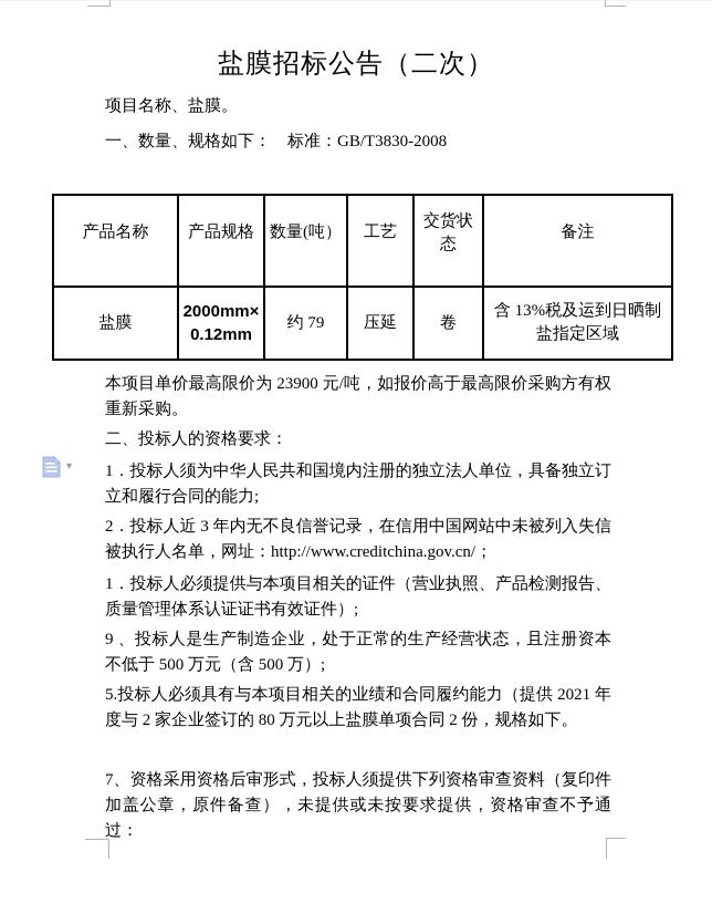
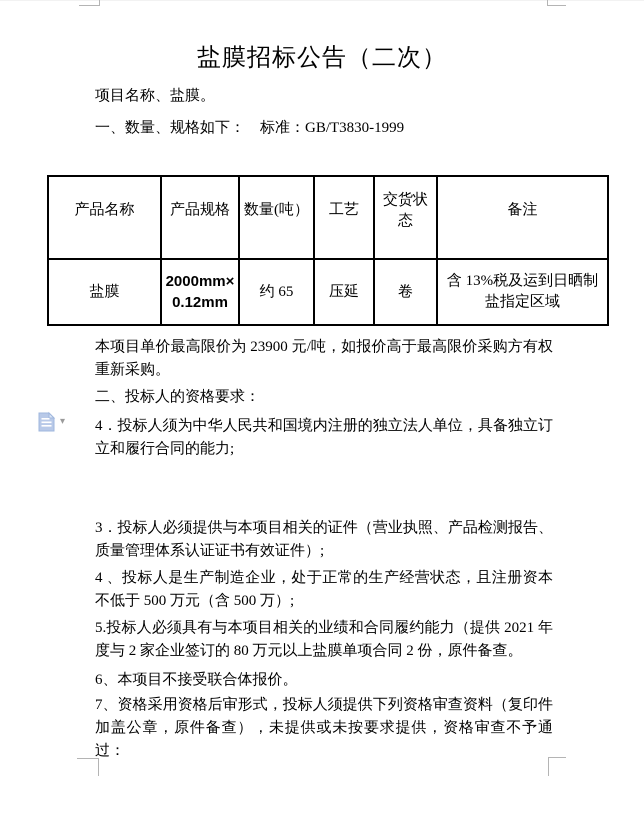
  盐膜招标公告（二次）
  项目名称、盐膜。
- 一、数量、规格如下： 标准：GB/T3830-2008
+ 一、数量、规格如下： 标准：GB/T3830-1999
  产品名称	产品规格	数量(吨）	工艺	交货状态	备注
- 盐膜	2000mm×0.12mm	约 79	压延	卷	含 13%税及运到日晒制盐指定区域
+ 盐膜	2000mm×0.12mm	约 65	压延	卷	含 13%税及运到日晒制盐指定区域
  本项目单价最高限价为 23900 元/吨，如报价高于最高限价采购方有权重新采购。
  二、投标人的资格要求：
- 1．投标人须为中华人民共和国境内注册的独立法人单位，具备独立订立和履行合同的能力;
+ 4．投标人须为中华人民共和国境内注册的独立法人单位，具备独立订立和履行合同的能力;
- 2．投标人近 3 年内无不良信誉记录，在信用中国网站中未被列入失信被执行人名单，网址：http://www.creditchina.gov.cn/；
- 1．投标人必须提供与本项目相关的证件（营业执照、产品检测报告、质量管理体系认证证书有效证件）;
+ 3．投标人必须提供与本项目相关的证件（营业执照、产品检测报告、质量管理体系认证证书有效证件）;
- 9 、投标人是生产制造企业，处于正常的生产经营状态，且注册资本不低于 500 万元（含 500 万）;
+ 4 、投标人是生产制造企业，处于正常的生产经营状态，且注册资本不低于 500 万元（含 500 万）;
- 5.投标人必须具有与本项目相关的业绩和合同履约能力（提供 2021 年度与 2 家企业签订的 80 万元以上盐膜单项合同 2 份，规格如下。
+ 5.投标人必须具有与本项目相关的业绩和合同履约能力（提供 2021 年度与 2 家企业签订的 80 万元以上盐膜单项合同 2 份，原件备查。
+ 6、本项目不接受联合体报价。
  7、资格采用资格后审形式，投标人须提供下列资格审查资料（复印件加盖公章，原件备查），未提供或未按要求提供，资格审查不予通过：
  ▾
